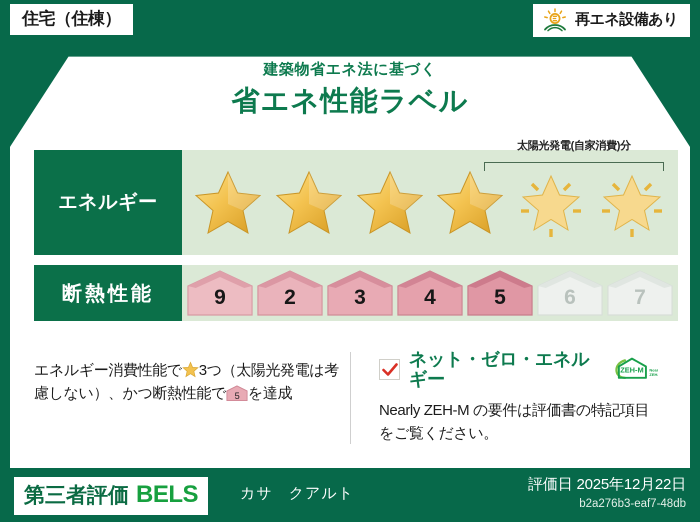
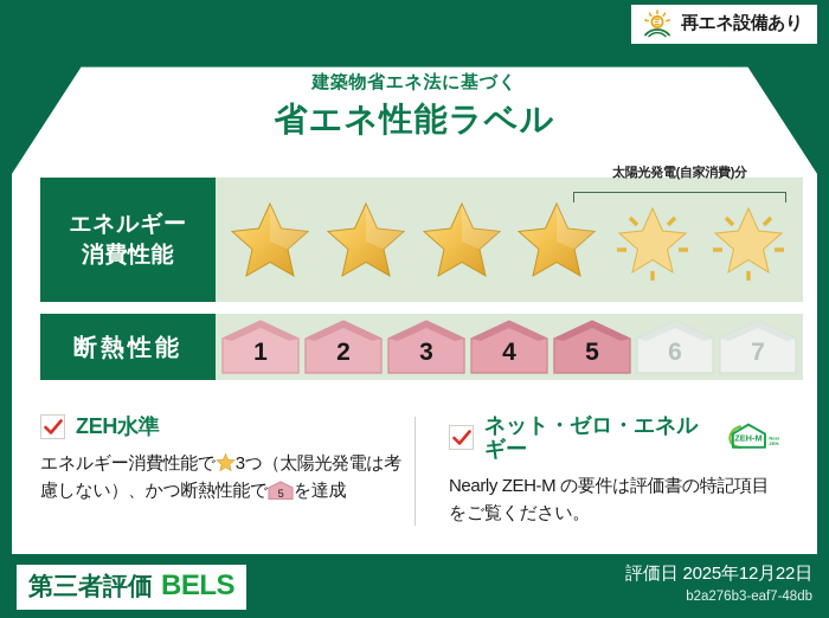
- 住宅（住棟）
  再エネ設備あり
  建築物省エネ法に基づく
  省エネ性能ラベル
  エネルギー
+ 消費性能
  太陽光発電(自家消費)分
  断熱性能
- 9
+ 1
  2
  3
  4
  5
  6
  7
+ ZEH水準
  エネルギー消費性能で 3つ（太陽光発電は考慮しない）、かつ断熱性能で
  5
  を達成
  ネット・ゼロ・エネルギー
  ZEH-M
  Nearly ZEH-M の要件は評価書の特記項目をご覧ください。
  第三者評価
  BELS
- カサ クアルト
  評価日 2025年12月22日
  b2a276b3-eaf7-48db
